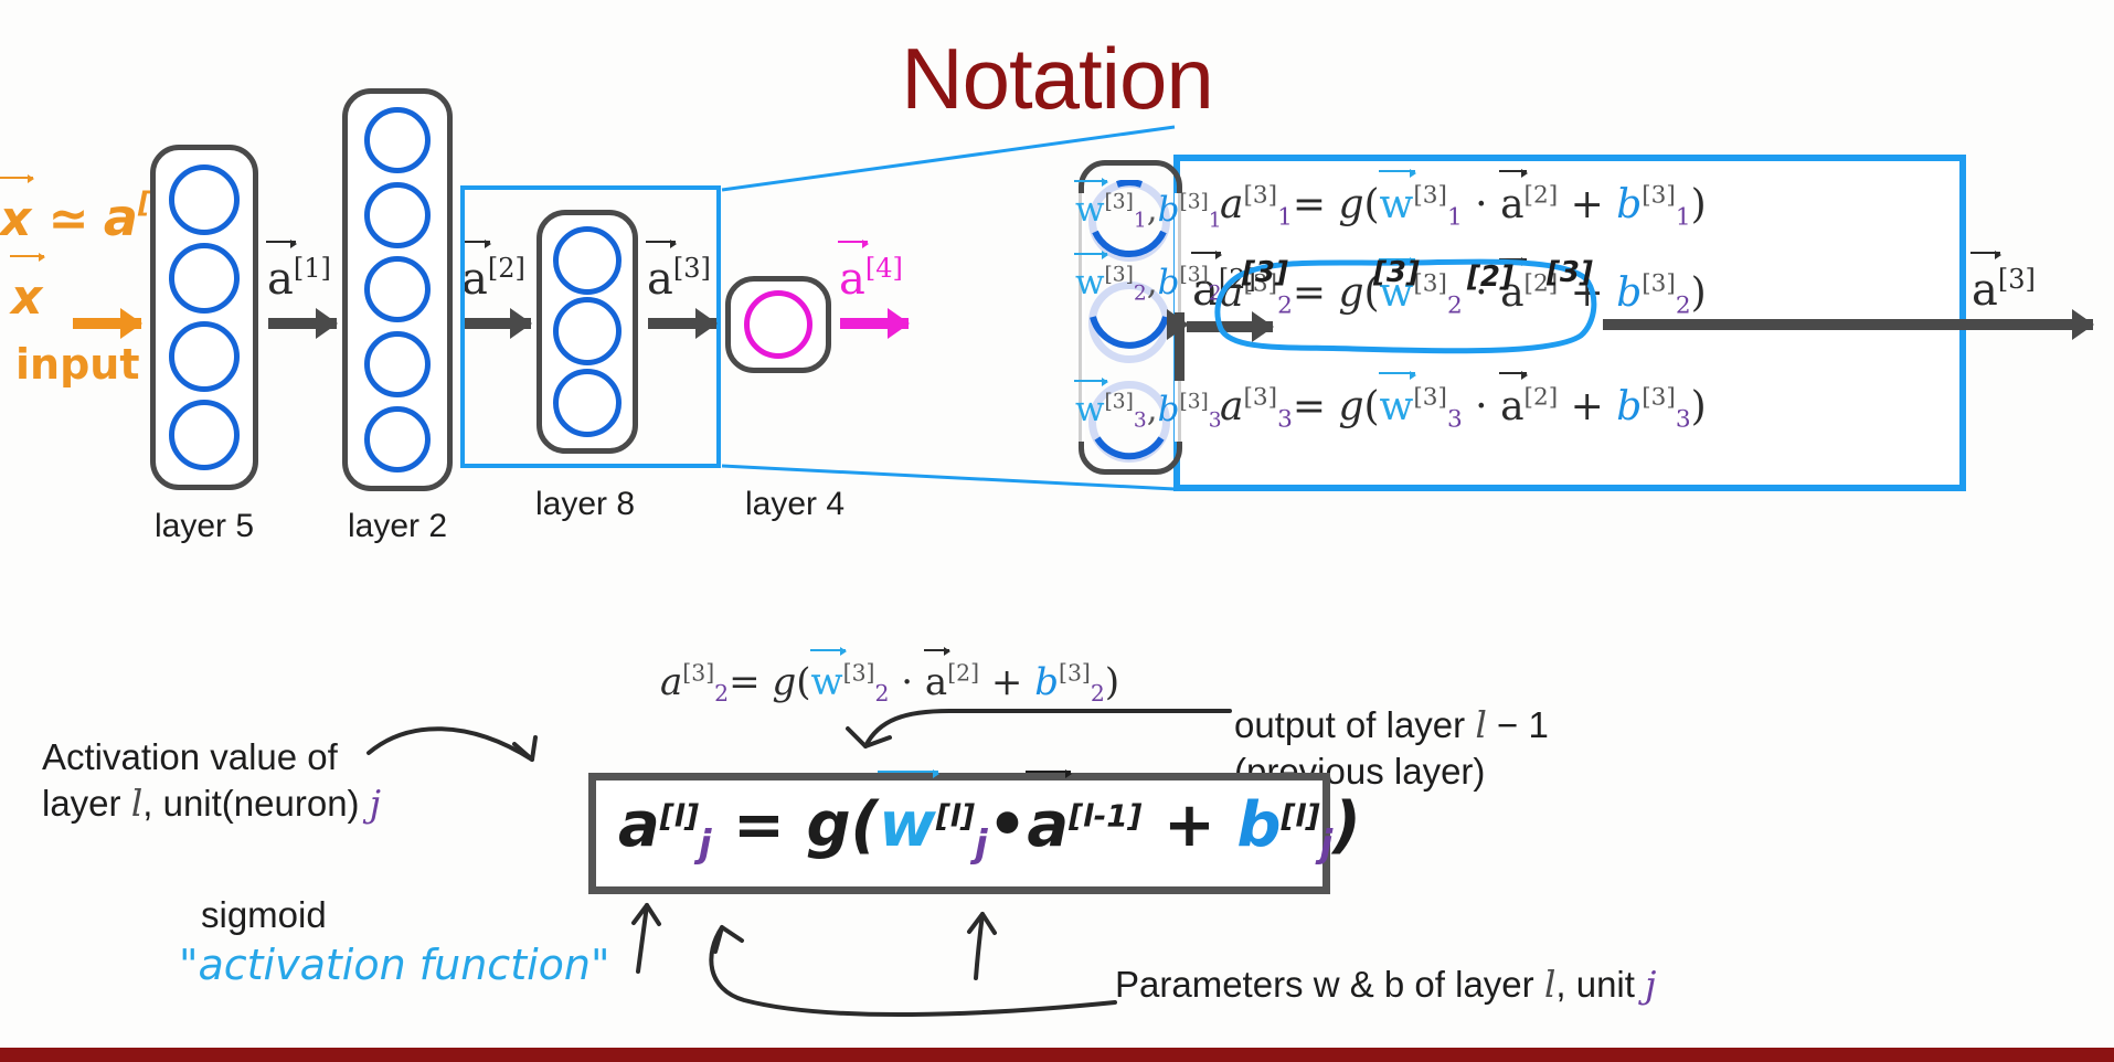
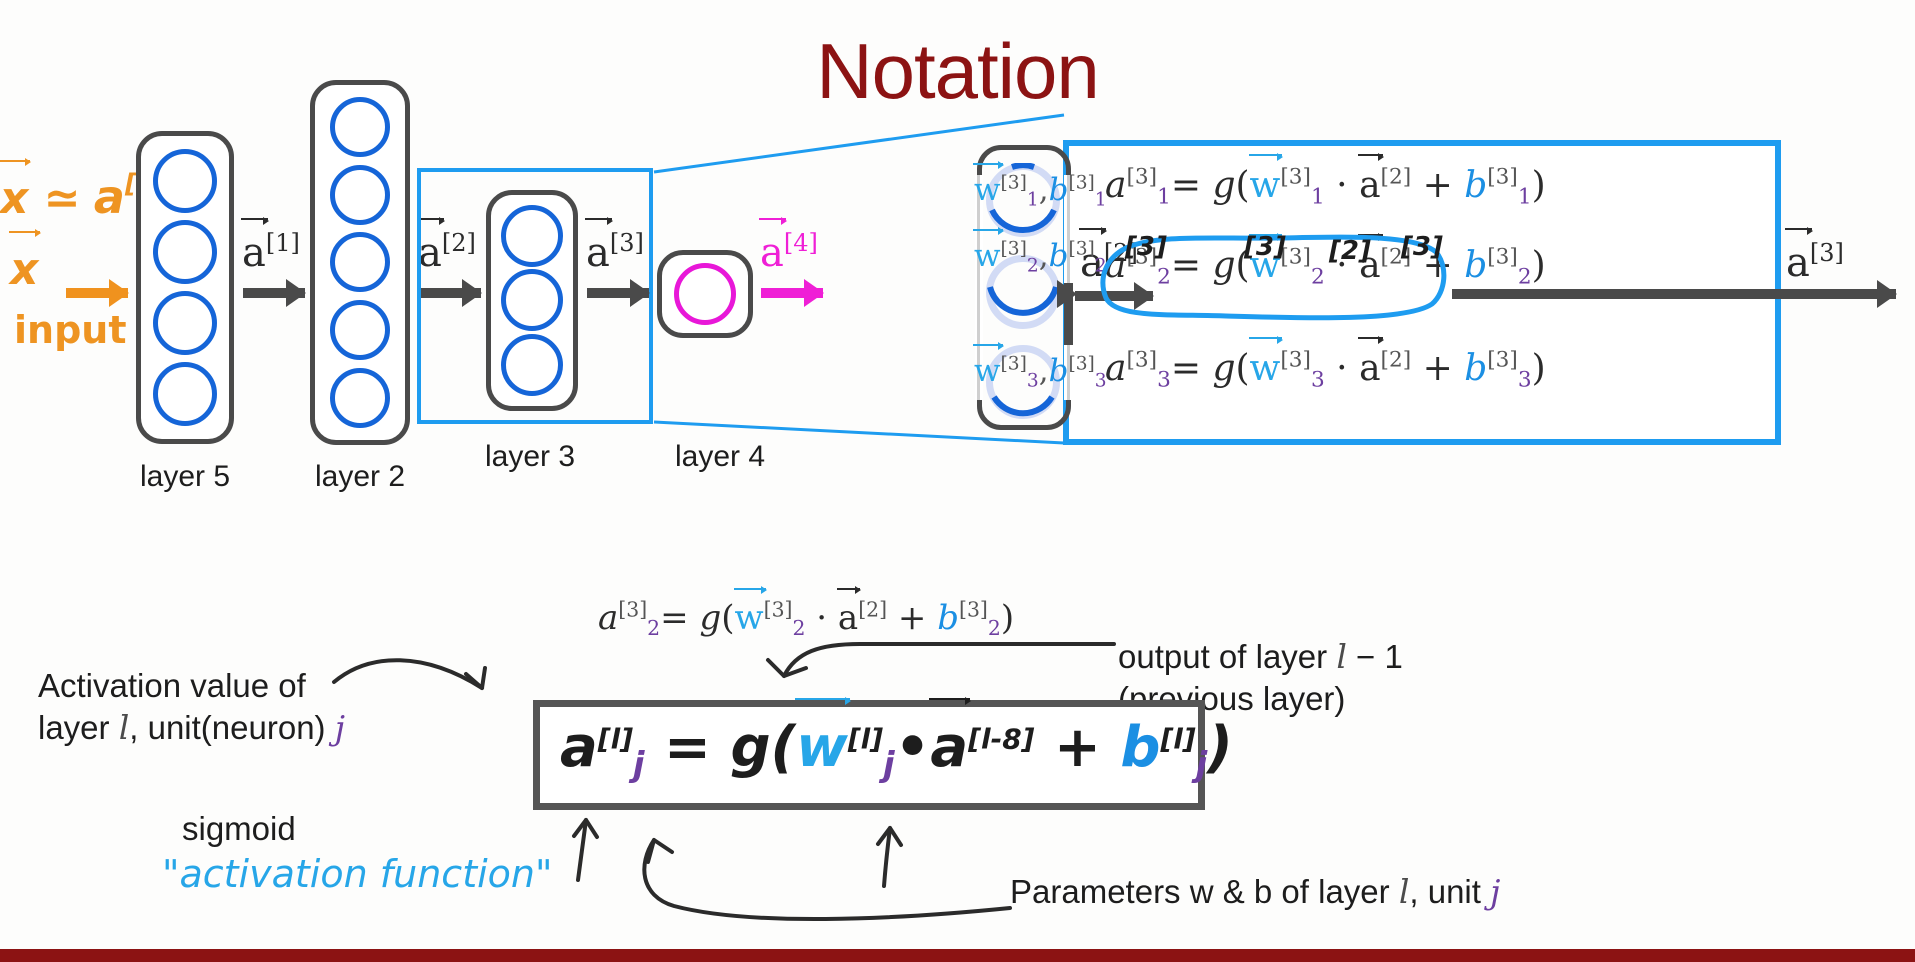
  Notation
  x
  input
  layer 5
  a[1]
  layer 2
  a[2]
- layer 8
+ layer 3
  a[3]
  layer 4
  a[4]
  a[]
  w[3]1,b[3]1
  w[3]2,b[3]2
  w[3]3,b[3]3
  a[3]1= g(w[3]1 · a[2] + b[3]1)
  a[3]2= g(w[3]2 · a[2] + b[3]2)
  [3]
  [3]
  [2]
  [3]
  a[3]3= g(w[3]3 · a[2] + b[3]3)
  a[3]
  a[3]2= g(w[3]2 · a[2] + b[3]2)
  Activation value of
  layer l, unit(neuron) j
  output of layer l − 1
  (previous layer)
- a[l]j = g(w[l]j•a[l-1] + b[l]j)
+ a[l]j = g(w[l]j•a[l-8] + b[l]j)
  sigmoid
  "activation function"
  Parameters w & b of layer l, unit j
